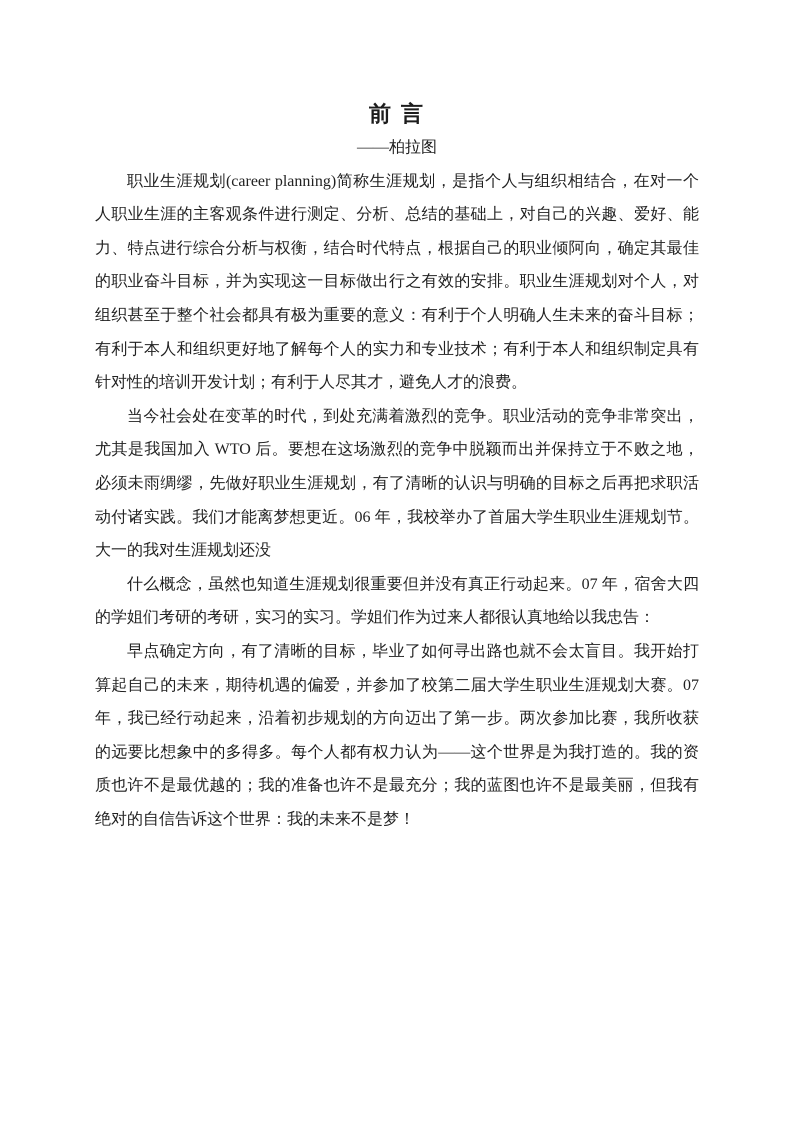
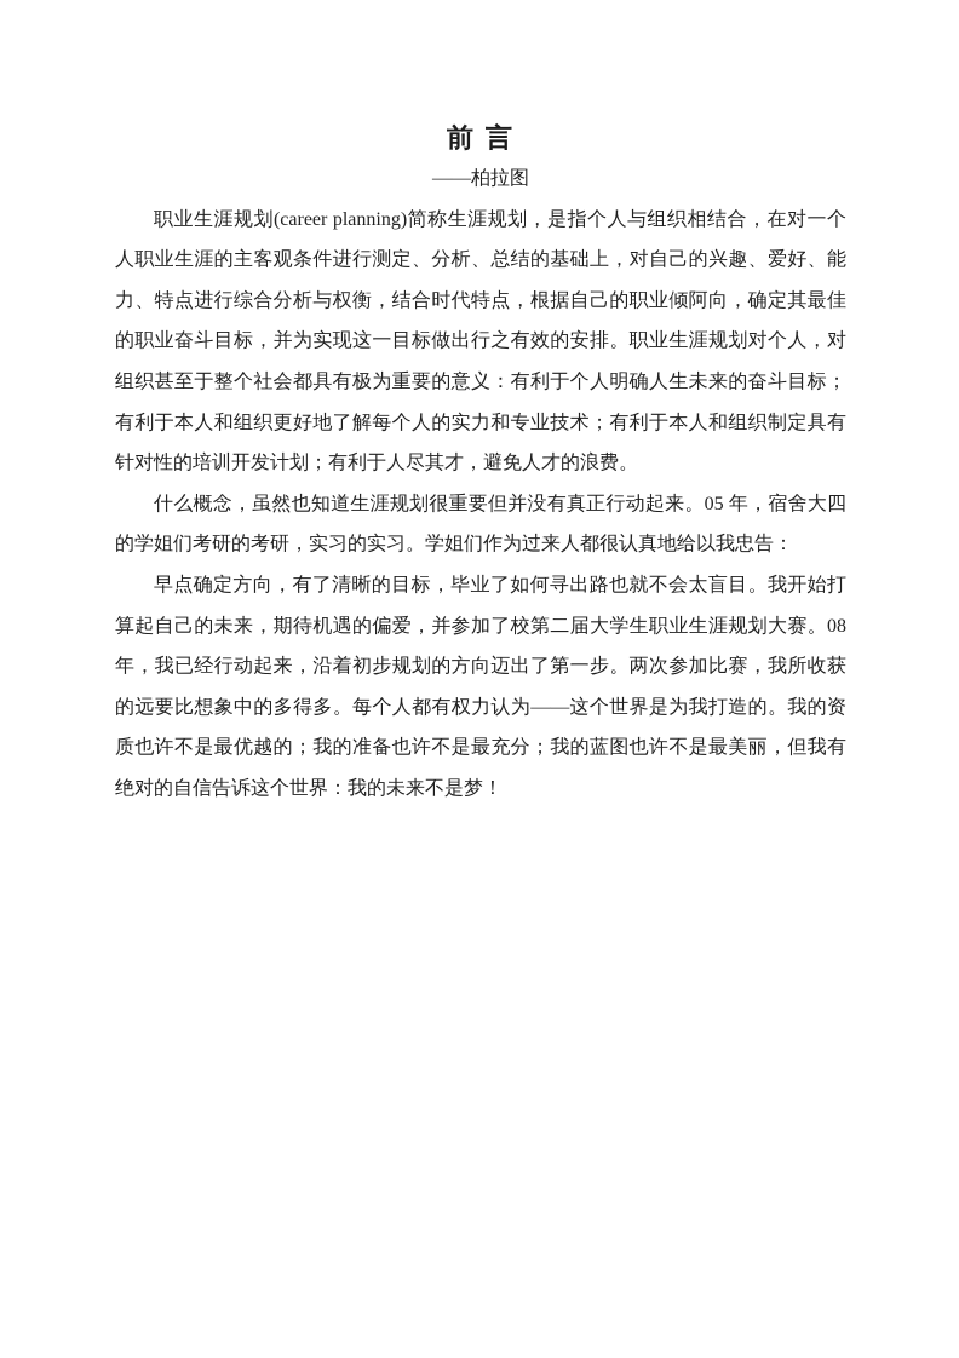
  前 言
  ——柏拉图
  职业生涯规划(career planning)简称生涯规划，是指个人与组织相结合，在对一个人职业生涯的主客观条件进行测定、分析、总结的基础上，对自己的兴趣、爱好、能力、特点进行综合分析与权衡，结合时代特点，根据自己的职业倾阿向，确定其最佳的职业奋斗目标，并为实现这一目标做出行之有效的安排。职业生涯规划对个人，对组织甚至于整个社会都具有极为重要的意义：有利于个人明确人生未来的奋斗目标；有利于本人和组织更好地了解每个人的实力和专业技术；有利于本人和组织制定具有针对性的培训开发计划；有利于人尽其才，避免人才的浪费。
- 当今社会处在变革的时代，到处充满着激烈的竞争。职业活动的竞争非常突出，尤其是我国加入 WTO 后。要想在这场激烈的竞争中脱颖而出并保持立于不败之地，必须未雨绸缪，先做好职业生涯规划，有了清晰的认识与明确的目标之后再把求职活动付诸实践。我们才能离梦想更近。06 年，我校举办了首届大学生职业生涯规划节。大一的我对生涯规划还没
- 什么概念，虽然也知道生涯规划很重要但并没有真正行动起来。07 年，宿舍大四的学姐们考研的考研，实习的实习。学姐们作为过来人都很认真地给以我忠告：
+ 什么概念，虽然也知道生涯规划很重要但并没有真正行动起来。05 年，宿舍大四的学姐们考研的考研，实习的实习。学姐们作为过来人都很认真地给以我忠告：
- 早点确定方向，有了清晰的目标，毕业了如何寻出路也就不会太盲目。我开始打算起自己的未来，期待机遇的偏爱，并参加了校第二届大学生职业生涯规划大赛。07 年，我已经行动起来，沿着初步规划的方向迈出了第一步。两次参加比赛，我所收获的远要比想象中的多得多。每个人都有权力认为——这个世界是为我打造的。我的资质也许不是最优越的；我的准备也许不是最充分；我的蓝图也许不是最美丽，但我有绝对的自信告诉这个世界：我的未来不是梦！
+ 早点确定方向，有了清晰的目标，毕业了如何寻出路也就不会太盲目。我开始打算起自己的未来，期待机遇的偏爱，并参加了校第二届大学生职业生涯规划大赛。08 年，我已经行动起来，沿着初步规划的方向迈出了第一步。两次参加比赛，我所收获的远要比想象中的多得多。每个人都有权力认为——这个世界是为我打造的。我的资质也许不是最优越的；我的准备也许不是最充分；我的蓝图也许不是最美丽，但我有绝对的自信告诉这个世界：我的未来不是梦！
